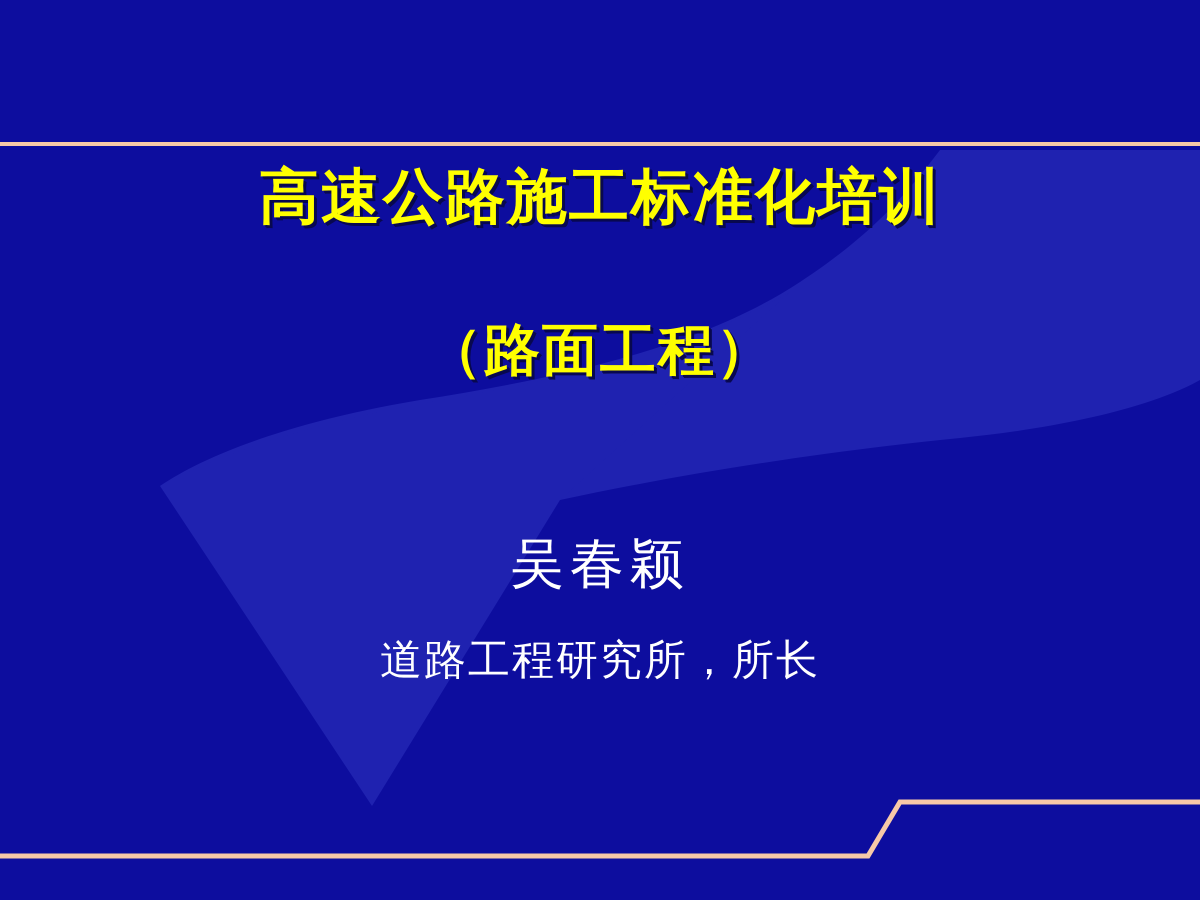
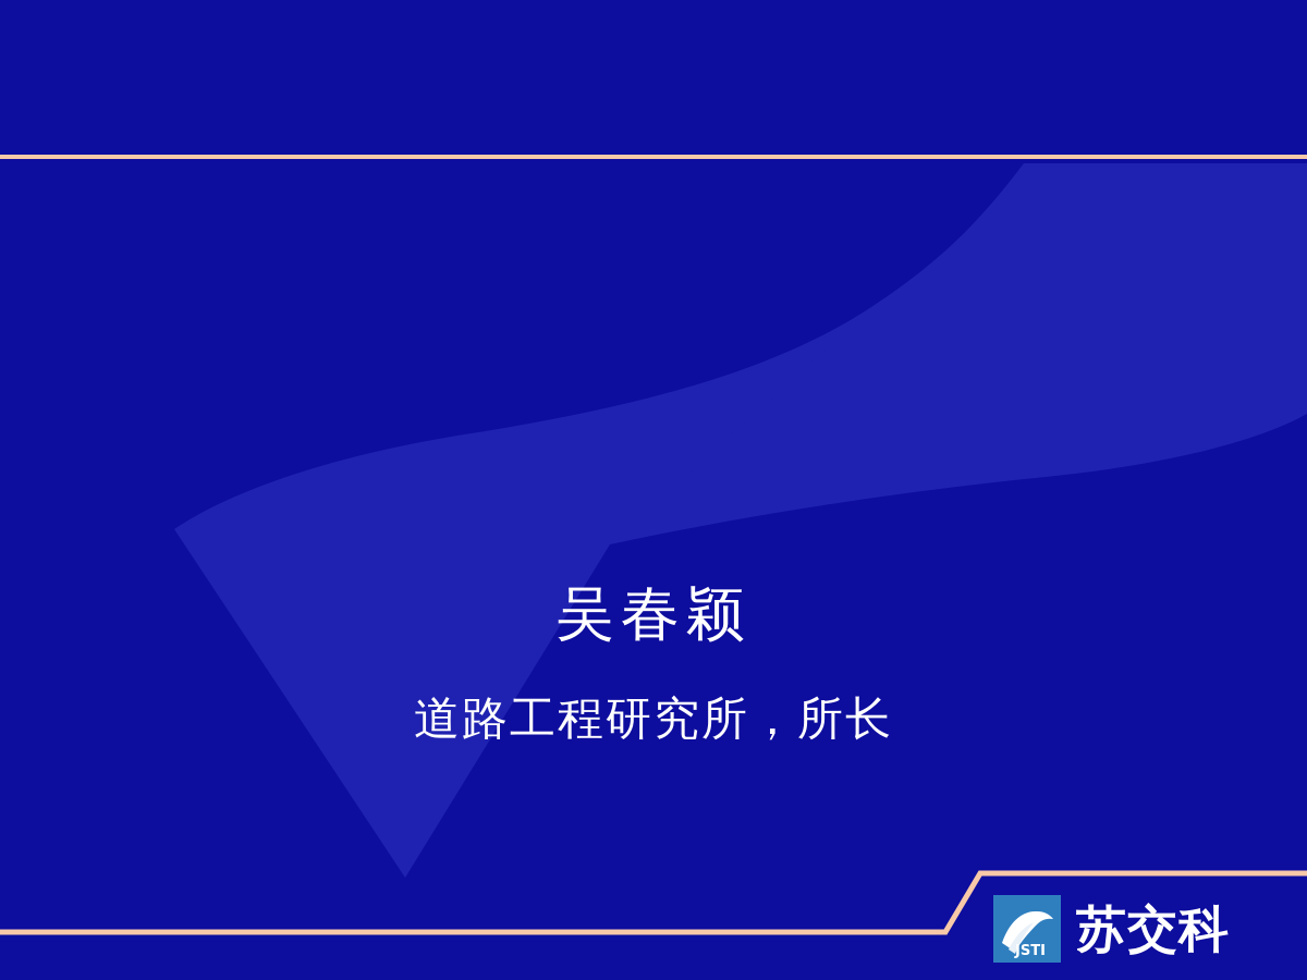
- 高速公路施工标准化培训
- （路面工程）
  吴春颖
  道路工程研究所，所长
+ JSTI
+ 苏交科
